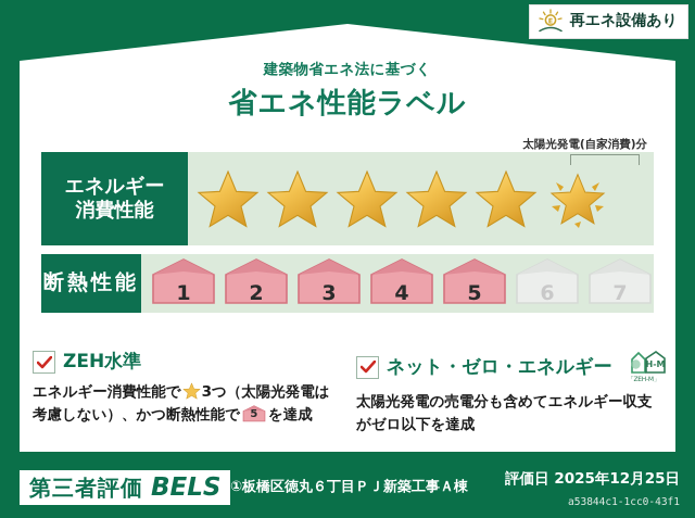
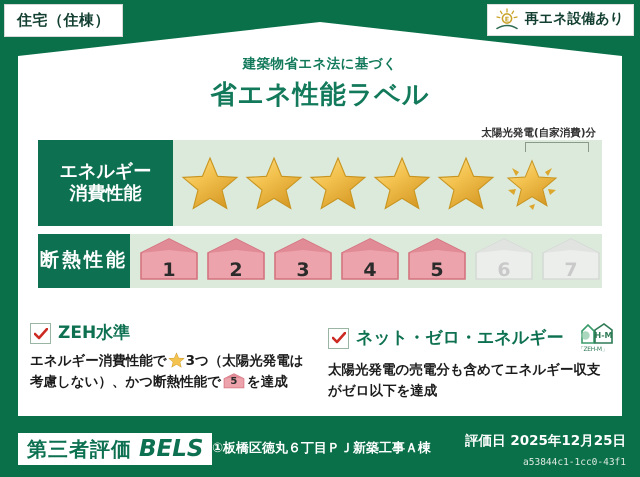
+ 住宅（住棟）
  E
  再エネ設備あり
  建築物省エネ法に基づく
  省エネ性能ラベル
  エネルギー
  消費性能
  太陽光発電(自家消費)分
  断熱性能
  1
  2
  3
  4
  5
  6
  7
  ZEH水準
  エネルギー消費性能で 3つ（太陽光発電は考慮しない）、かつ断熱性能で
  5
  を達成
  ネット・ゼロ・エネルギー
  H-M
  太陽光発電の売電分も含めてエネルギー収支がゼロ以下を達成
  第三者評価
  BELS
  ①板橋区徳丸６丁目ＰＪ新築工事Ａ棟
  評価日 2025年12月25日
  a53844c1-1cc0-43f1
